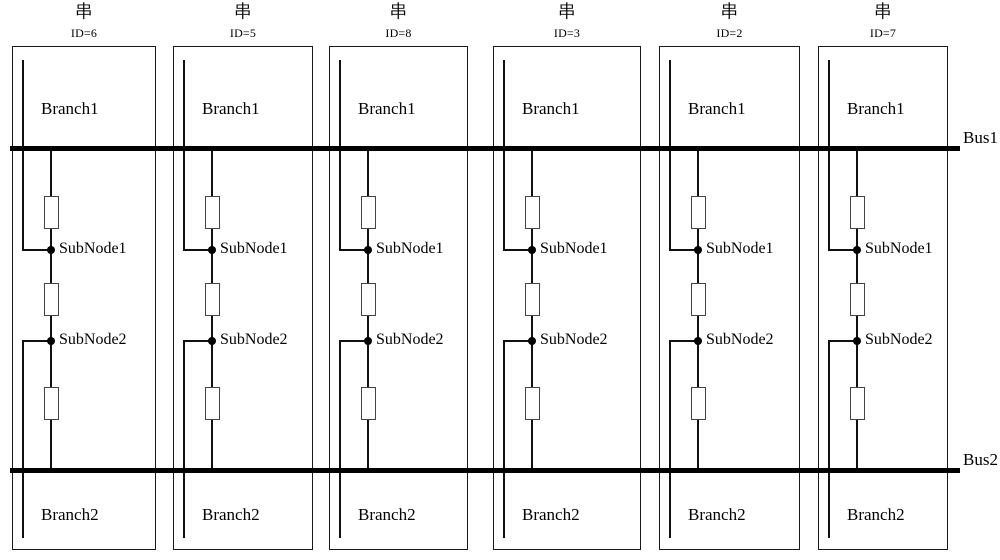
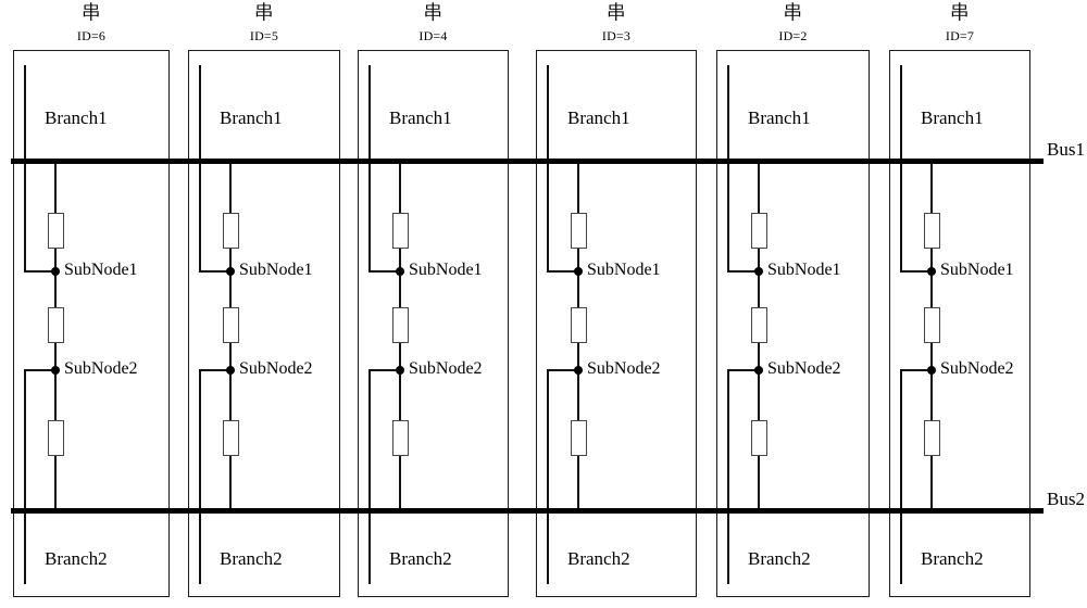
  串
  ID=6
  Branch1
  SubNode1
  SubNode2
  Branch2
  串
  ID=5
  Branch1
  SubNode1
  SubNode2
  Branch2
  串
- ID=8
+ ID=4
  Branch1
  SubNode1
  SubNode2
  Branch2
  串
  ID=3
  Branch1
  SubNode1
  SubNode2
  Branch2
  串
  ID=2
  Branch1
  SubNode1
  SubNode2
  Branch2
  串
  ID=7
  Branch1
  SubNode1
  SubNode2
  Branch2
  Bus1
  Bus2
